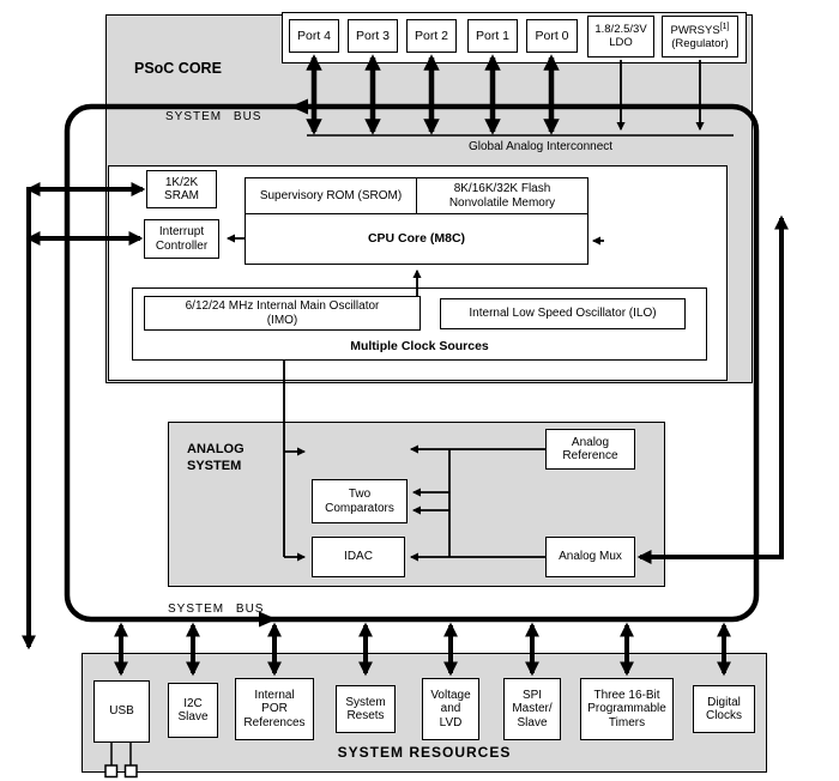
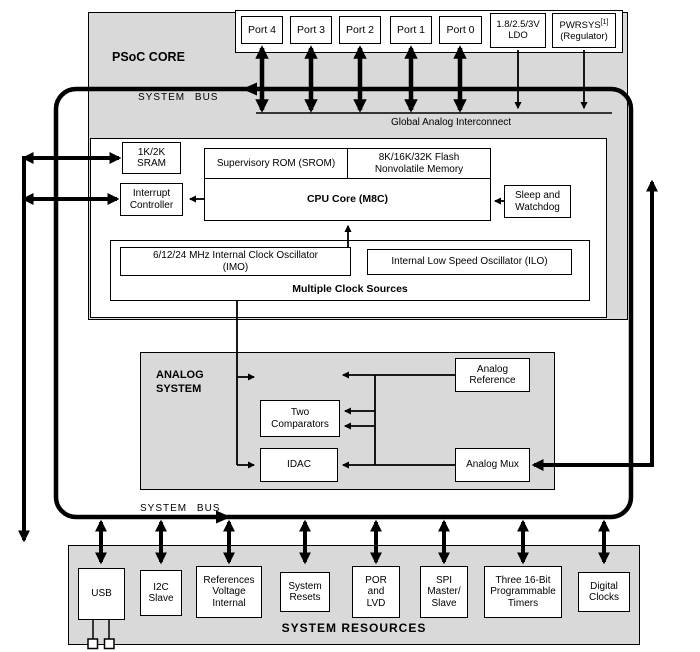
  Port 4
  Port 3
  Port 2
  Port 1
  Port 0
  1.8/2.5/3V
  LDO
  (Regulator)
  PSoC CORE
  SYSTEM BUS
  Global Analog Interconnect
  1K/2K
  SRAM
  Interrupt
  Controller
  Supervisory ROM (SROM)
  8K/16K/32K Flash
  Nonvolatile Memory
  CPU Core (M8C)
+ Sleep and
+ Watchdog
- 6/12/24 MHz Internal Main Oscillator
+ 6/12/24 MHz Internal Clock Oscillator
  (IMO)
  Internal Low Speed Oscillator (ILO)
  Multiple Clock Sources
  ANALOG
  SYSTEM
  Two
  Comparators
  IDAC
  Analog
  Reference
  Analog Mux
  SYSTEM BUS
  SYSTEM RESOURCES
  USB
  I2C
  Slave
- Internal
+ References
- POR
+ Voltage
- References
+ Internal
  System
  Resets
- Voltage
+ POR
  and
  LVD
  SPI
  Master/
  Slave
  Three 16-Bit
  Programmable
  Timers
  Digital
  Clocks
